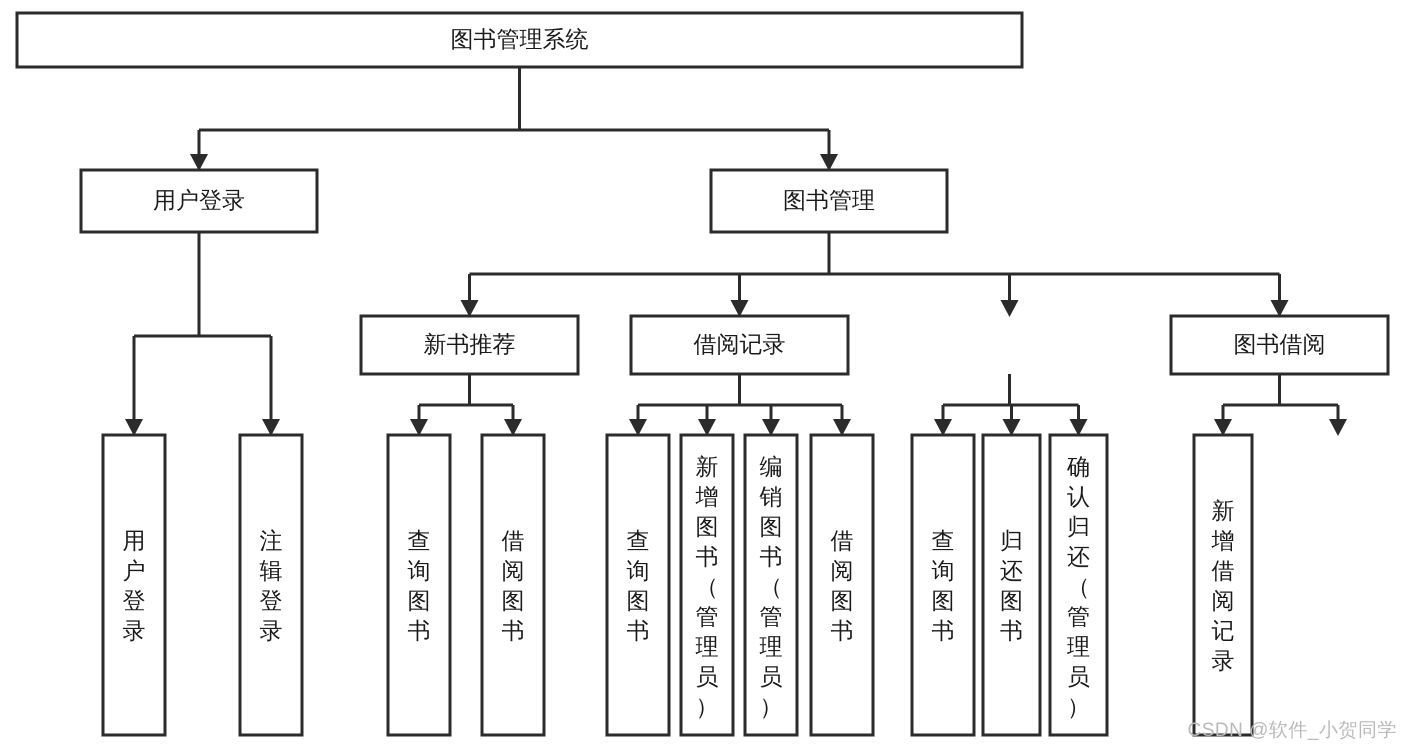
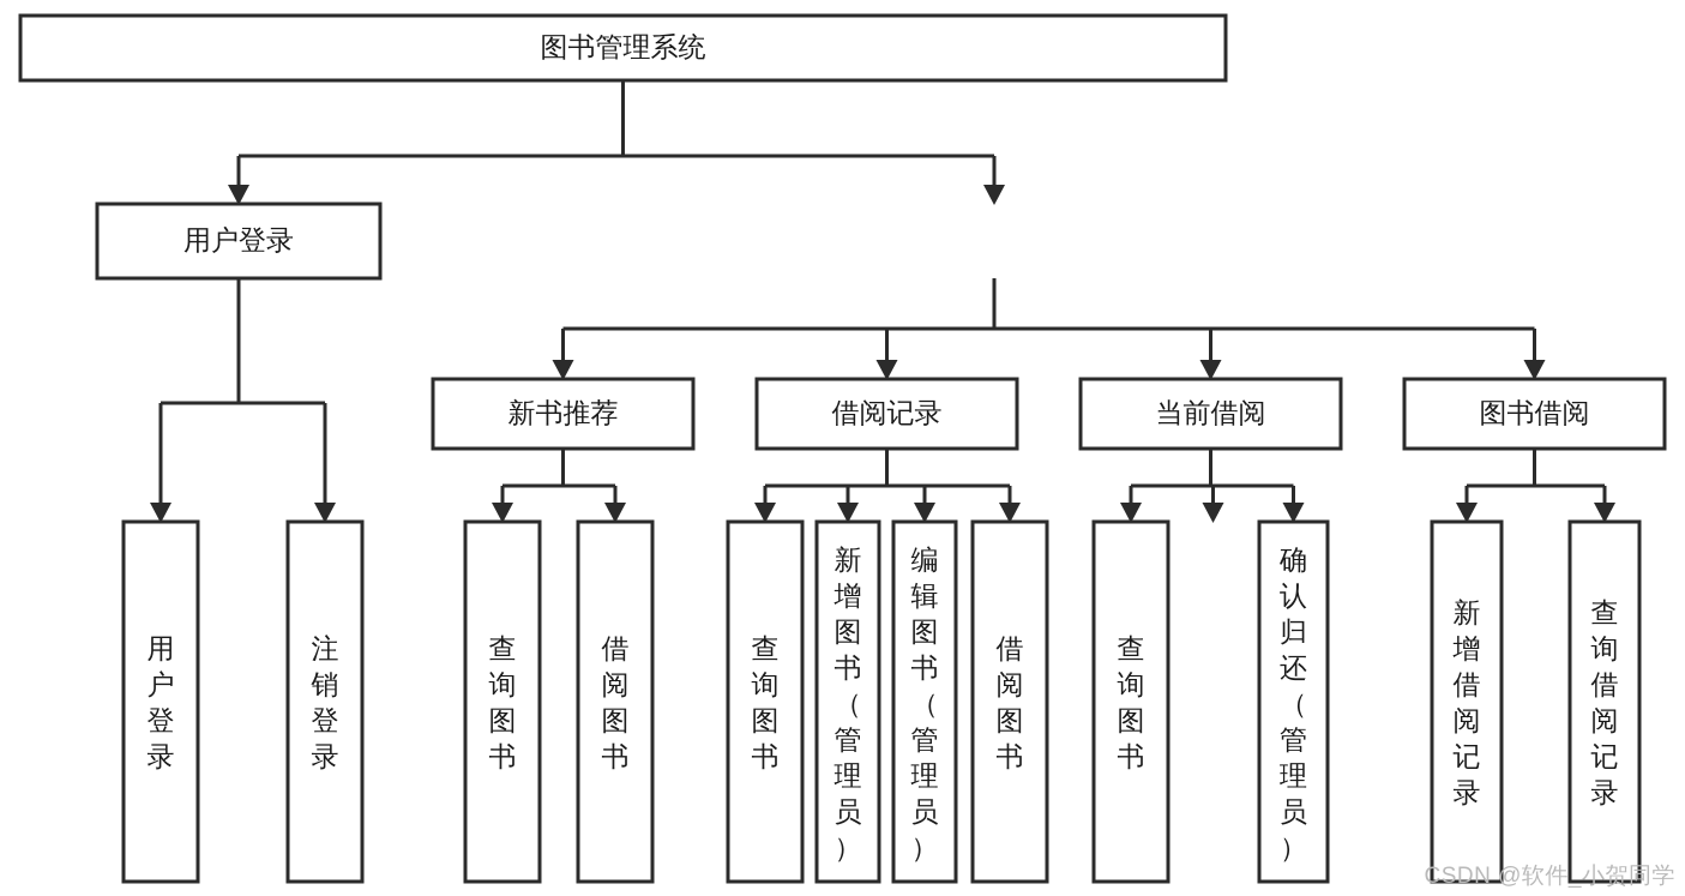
  图书管理系统
  用户登录
- 图书管理
  新书推荐
  借阅记录
+ 当前借阅
  图书借阅
  用户登录
- 注辑登录
+ 注销登录
  查询图书
  借阅图书
  查询图书
  新增图书（管理员）
- 编销图书（管理员）
+ 编辑图书（管理员）
  借阅图书
  查询图书
- 归还图书
  确认归还（管理员）
  新增借阅记录
+ 查询借阅记录
  CSDN @软件_小贺同学
